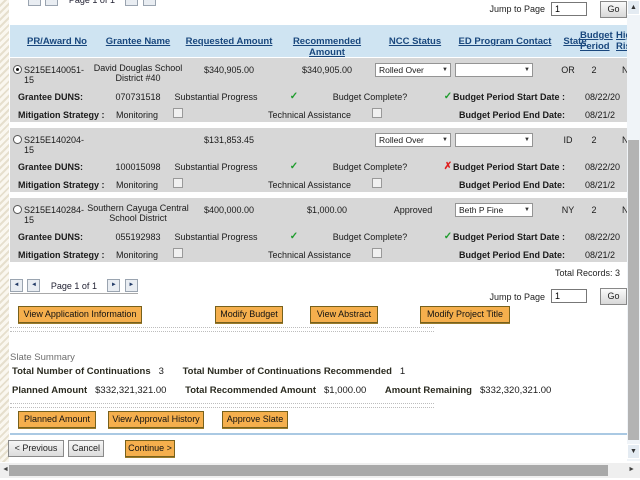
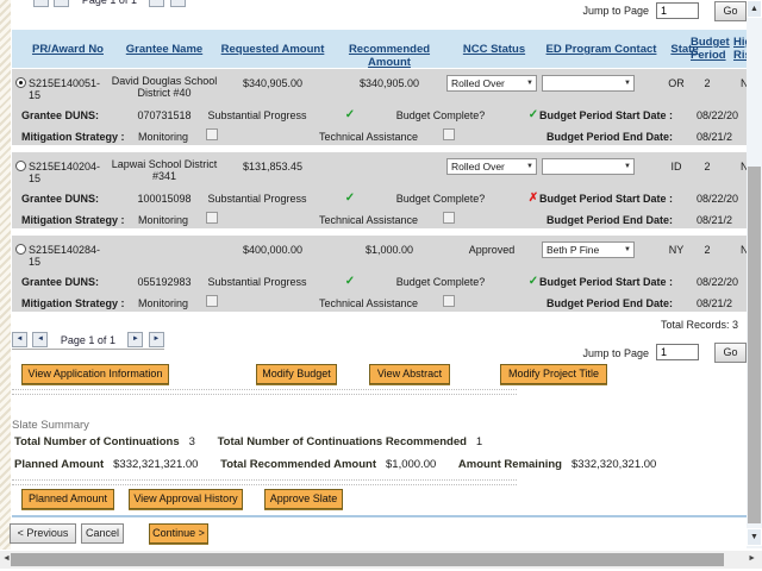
  Jump to Page
  1
  Go
  PR/Award No
  Grantee Name
  Requested Amount
  Recommended Amount
  NCC Status
  ED Program Contact
  State
  Budget
  Period
  S215E140051-15
  David Douglas School District #40
  $340,905.00
  $340,905.00
  Rolled Over
  OR
  2
  Grantee DUNS:
  070731518
  Substantial Progress
  ✓
  Budget Complete?
  ✓
  Budget Period Start Date :
  08/22/20
  Mitigation Strategy :
  Monitoring
  Technical Assistance
  Budget Period End Date:
  08/21/2
  S215E140204-15
+ Lapwai School District #341
  $131,853.45
  Rolled Over
  ID
  2
  Grantee DUNS:
  100015098
  Substantial Progress
  ✓
  Budget Complete?
  ✗
  Budget Period Start Date :
  08/22/20
  Mitigation Strategy :
  Monitoring
  Technical Assistance
  Budget Period End Date:
  08/21/2
  S215E140284-15
- Southern Cayuga Central School District
  $400,000.00
  $1,000.00
  Approved
  Beth P Fine
  NY
  2
  Grantee DUNS:
  055192983
  Substantial Progress
  ✓
  Budget Complete?
  ✓
  Budget Period Start Date :
  08/22/20
  Mitigation Strategy :
  Monitoring
  Technical Assistance
  Budget Period End Date:
  08/21/2
  Total Records: 3
  Jump to Page
  1
  Go
  View Application Information
  Modify Budget
  View Abstract
  Modify Project Title
  Slate Summary
  Total Number of Continuations 3 Total Number of Continuations Recommended 1
  Planned Amount $332,321,321.00 Total Recommended Amount $1,000.00 Amount Remaining $332,320,321.00
  Planned Amount
  View Approval History
  Approve Slate
  < Previous
  Cancel
  Continue >
